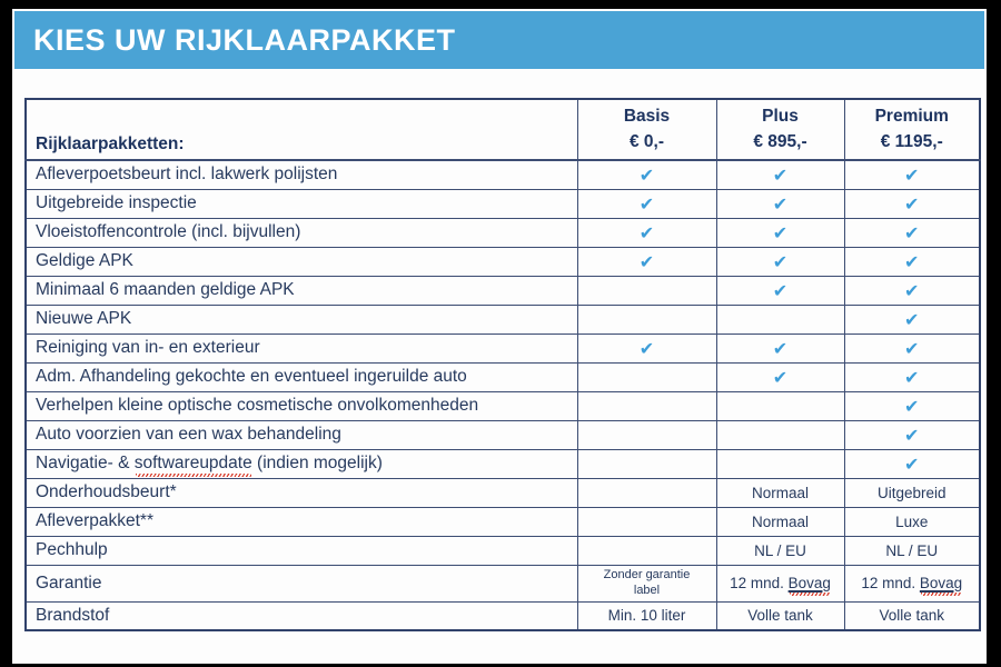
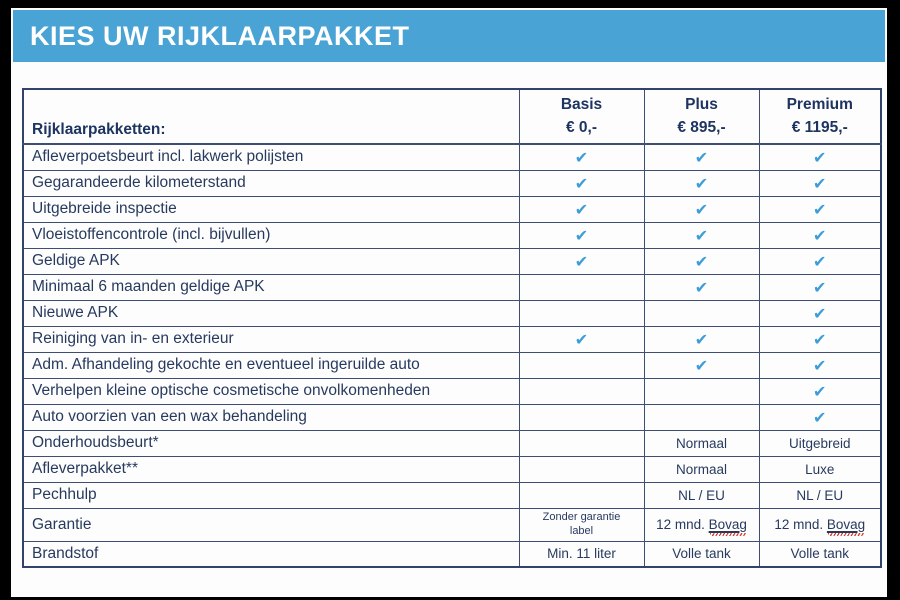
  KIES UW RIJKLAARPAKKET
  Rijklaarpakketten:	Basis € 0,-	Plus € 895,-	Premium € 1195,-
  Afleverpoetsbeurt incl. lakwerk polijsten	✔	✔	✔
+ Gegarandeerde kilometerstand	✔	✔	✔
  Uitgebreide inspectie	✔	✔	✔
  Vloeistoffencontrole (incl. bijvullen)	✔	✔	✔
  Geldige APK	✔	✔	✔
  Minimaal 6 maanden geldige APK		✔	✔
  Nieuwe APK			✔
  Reiniging van in- en exterieur	✔	✔	✔
  Adm. Afhandeling gekochte en eventueel ingeruilde auto		✔	✔
  Verhelpen kleine optische cosmetische onvolkomenheden			✔
  Auto voorzien van een wax behandeling			✔
- Navigatie- & softwareupdate (indien mogelijk)			✔
  Onderhoudsbeurt*		Normaal	Uitgebreid
  Afleverpakket**		Normaal	Luxe
  Pechhulp		NL / EU	NL / EU
  Garantie	Zonder garantie label	12 mnd. Bovag	12 mnd. Bovag
- Brandstof	Min. 10 liter	Volle tank	Volle tank
+ Brandstof	Min. 11 liter	Volle tank	Volle tank
